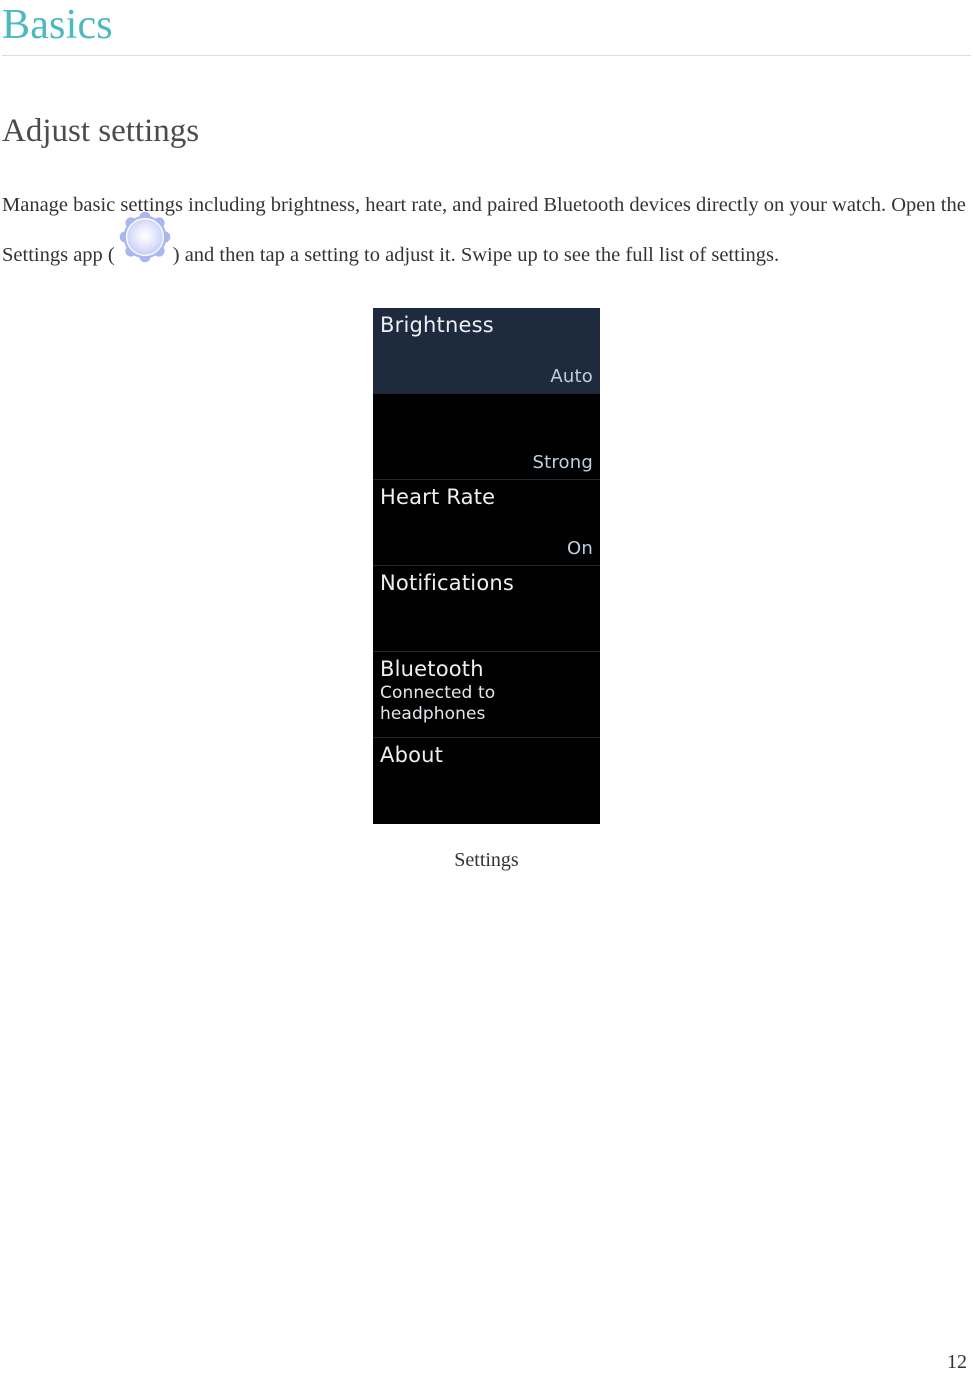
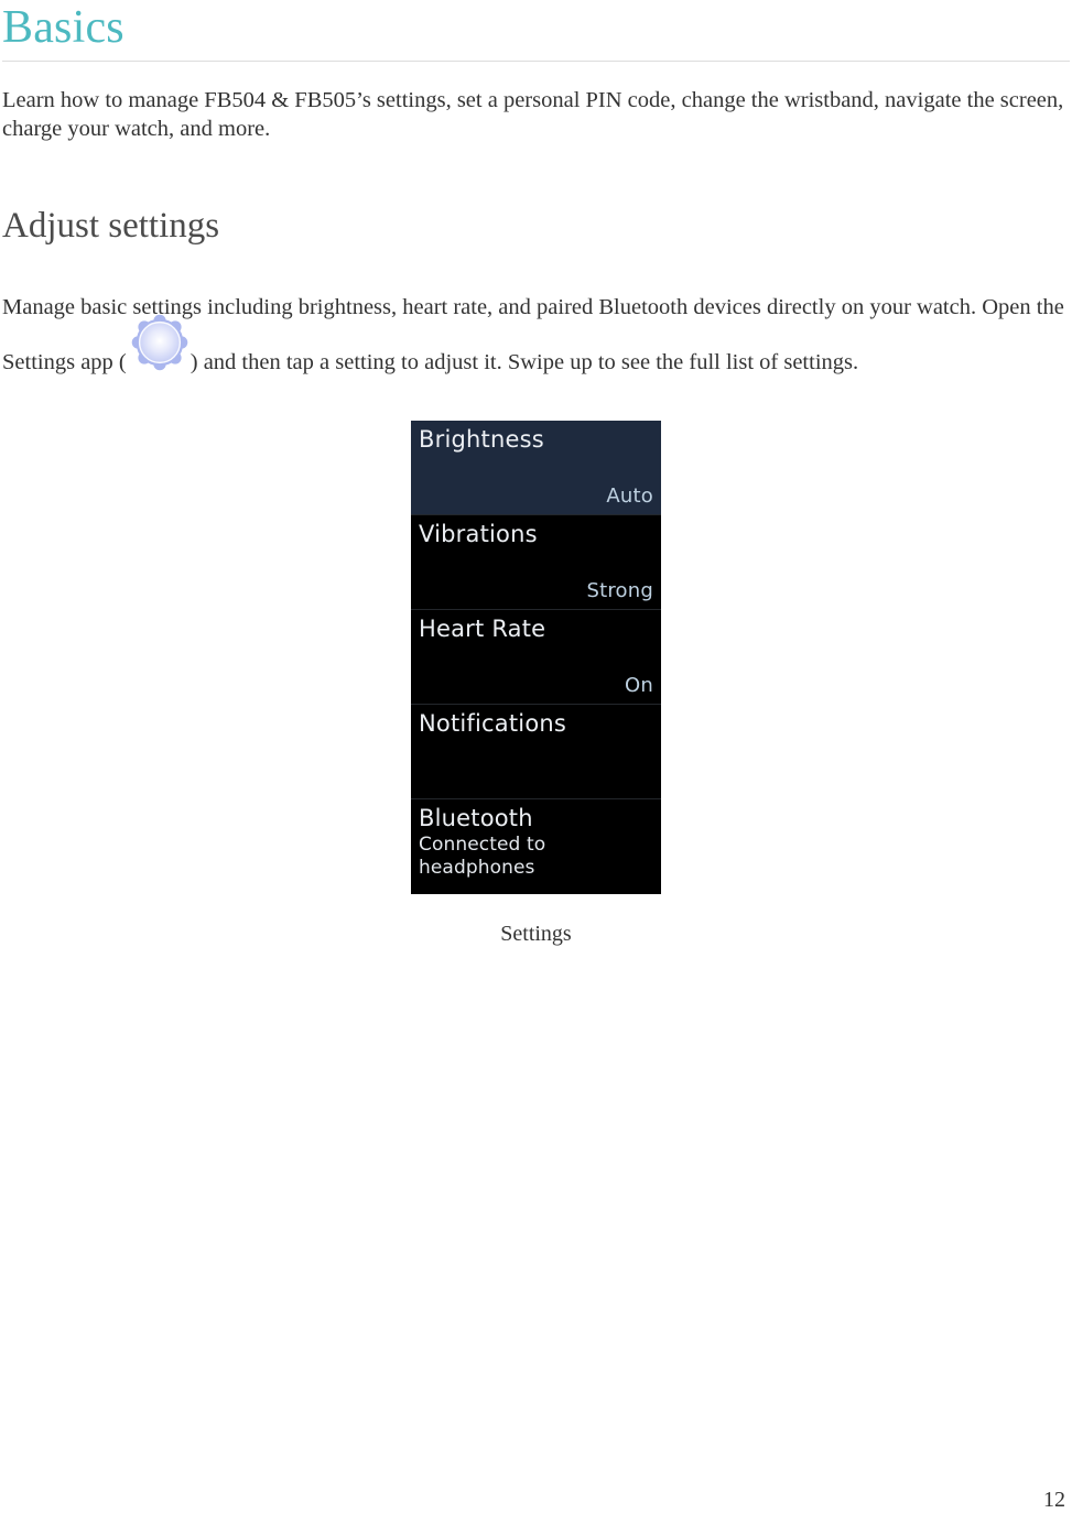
  Basics
+ Learn how to manage FB504 & FB505’s settings, set a personal PIN code, change the wristband, navigate the screen, charge your watch, and more.
  Adjust settings
  Manage basic settings including brightness, heart rate, and paired Bluetooth devices directly on your watch. Open the Settings app ( ) and then tap a setting to adjust it. Swipe up to see the full list of settings.
  Brightness
  Auto
+ Vibrations
  Strong
  Heart Rate
  On
  Notifications
  Bluetooth
  Connected to headphones
- About
  Settings
  12
